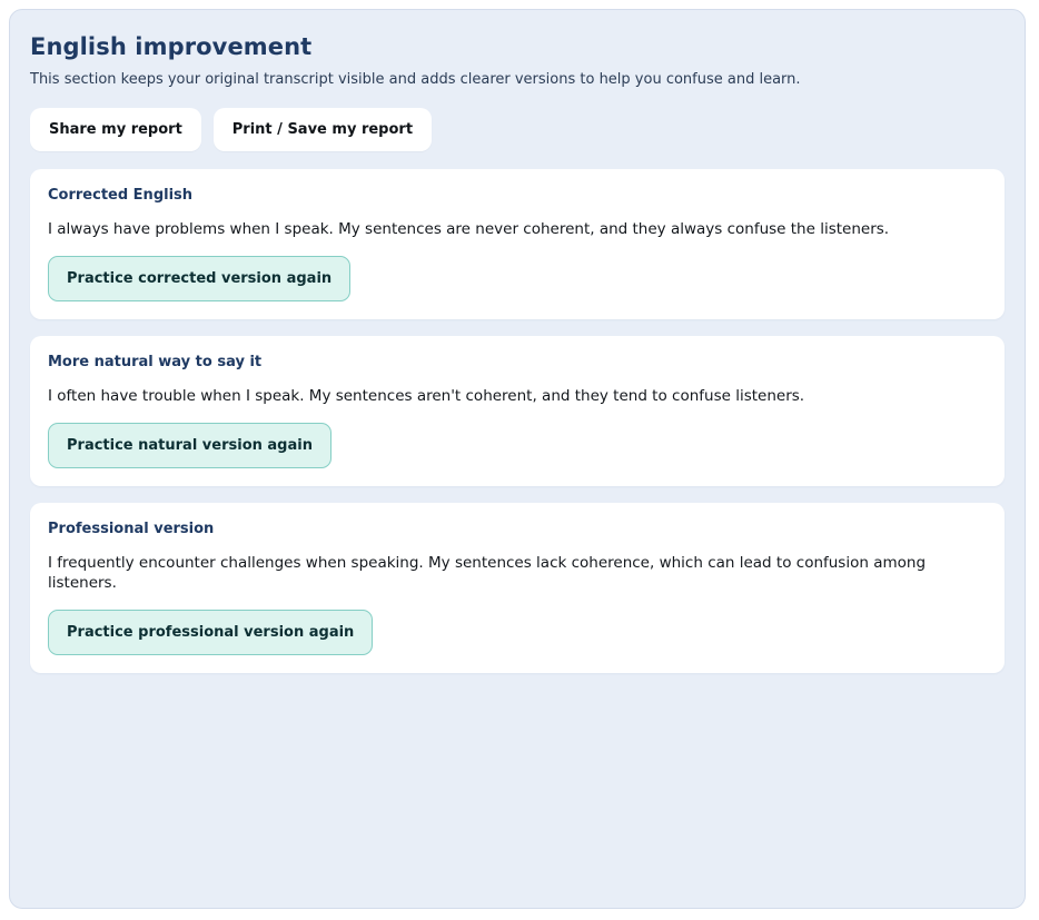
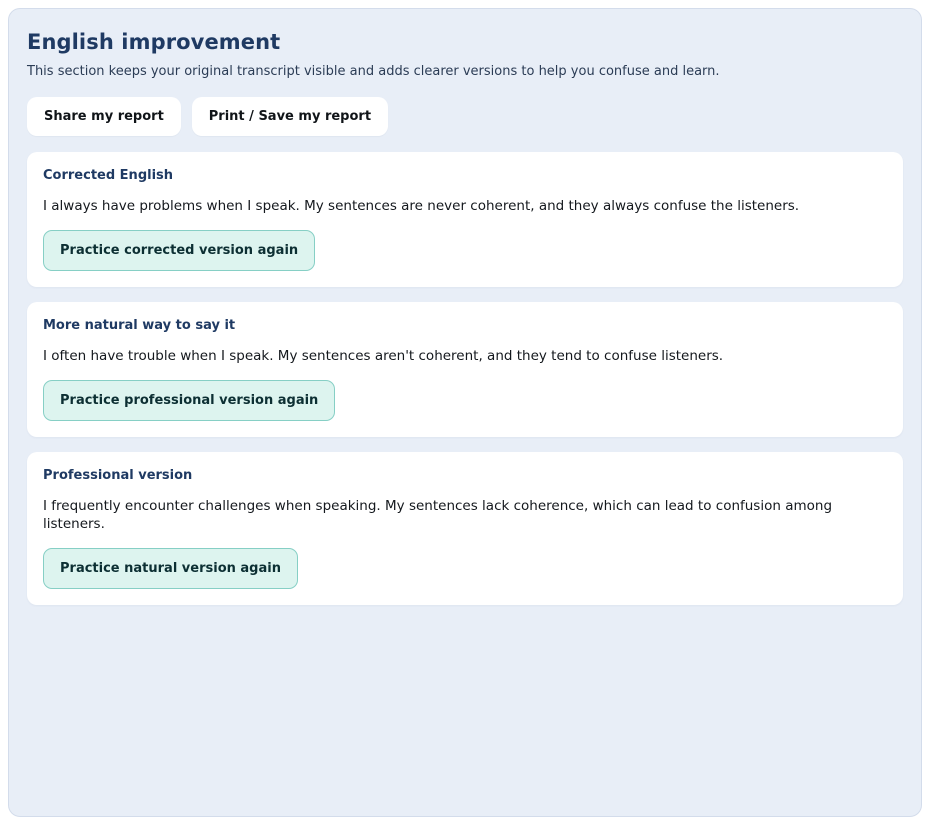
  English improvement
  This section keeps your original transcript visible and adds clearer versions to help you confuse and learn.
  Share my report
  Print / Save my report
  Corrected English
  I always have problems when I speak. My sentences are never coherent, and they always confuse the listeners.
  Practice corrected version again
  More natural way to say it
  I often have trouble when I speak. My sentences aren't coherent, and they tend to confuse listeners.
- Practice natural version again
+ Practice professional version again
  Professional version
  I frequently encounter challenges when speaking. My sentences lack coherence, which can lead to confusion among listeners.
- Practice professional version again
+ Practice natural version again
